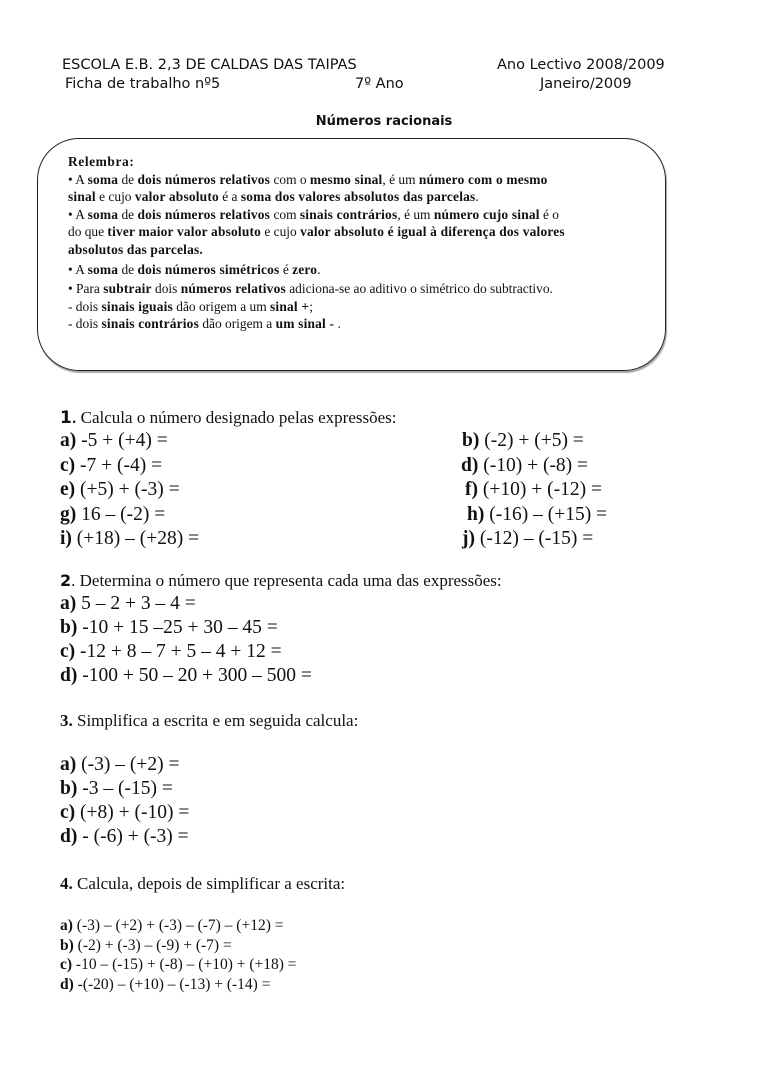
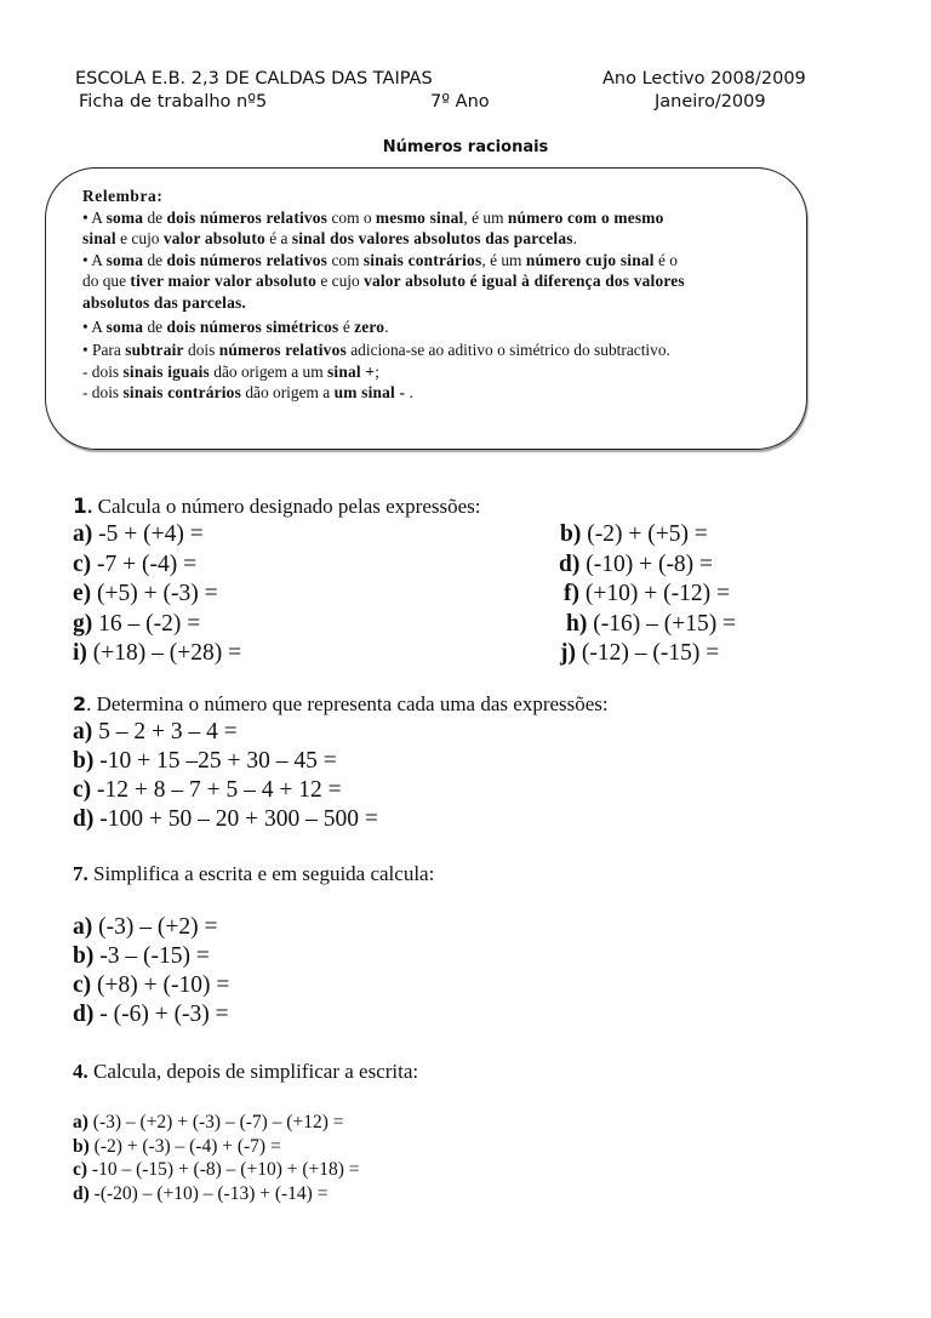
  ESCOLA E.B. 2,3 DE CALDAS DAS TAIPAS
  Ano Lectivo 2008/2009
  Ficha de trabalho nº5
  7º Ano
  Janeiro/2009
  Números racionais
  Relembra:
  • A soma de dois números relativos com o mesmo sinal, é um número com o mesmo
- sinal e cujo valor absoluto é a soma dos valores absolutos das parcelas.
+ sinal e cujo valor absoluto é a sinal dos valores absolutos das parcelas.
  • A soma de dois números relativos com sinais contrários, é um número cujo sinal é o
  do que tiver maior valor absoluto e cujo valor absoluto é igual à diferença dos valores
  absolutos das parcelas.
  • A soma de dois números simétricos é zero.
  • Para subtrair dois números relativos adiciona-se ao aditivo o simétrico do subtractivo.
  - dois sinais iguais dão origem a um sinal +;
  - dois sinais contrários dão origem a um sinal - .
  1. Calcula o número designado pelas expressões:
  a) -5 + (+4) =
  b) (-2) + (+5) =
  c) -7 + (-4) =
  d) (-10) + (-8) =
  e) (+5) + (-3) =
  f) (+10) + (-12) =
  g) 16 – (-2) =
  h) (-16) – (+15) =
  i) (+18) – (+28) =
  j) (-12) – (-15) =
  2. Determina o número que representa cada uma das expressões:
  a) 5 – 2 + 3 – 4 =
  b) -10 + 15 –25 + 30 – 45 =
  c) -12 + 8 – 7 + 5 – 4 + 12 =
  d) -100 + 50 – 20 + 300 – 500 =
- 3. Simplifica a escrita e em seguida calcula:
+ 7. Simplifica a escrita e em seguida calcula:
  a) (-3) – (+2) =
  b) -3 – (-15) =
  c) (+8) + (-10) =
  d) - (-6) + (-3) =
  4. Calcula, depois de simplificar a escrita:
  a) (-3) – (+2) + (-3) – (-7) – (+12) =
- b) (-2) + (-3) – (-9) + (-7) =
+ b) (-2) + (-3) – (-4) + (-7) =
  c) -10 – (-15) + (-8) – (+10) + (+18) =
  d) -(-20) – (+10) – (-13) + (-14) =
